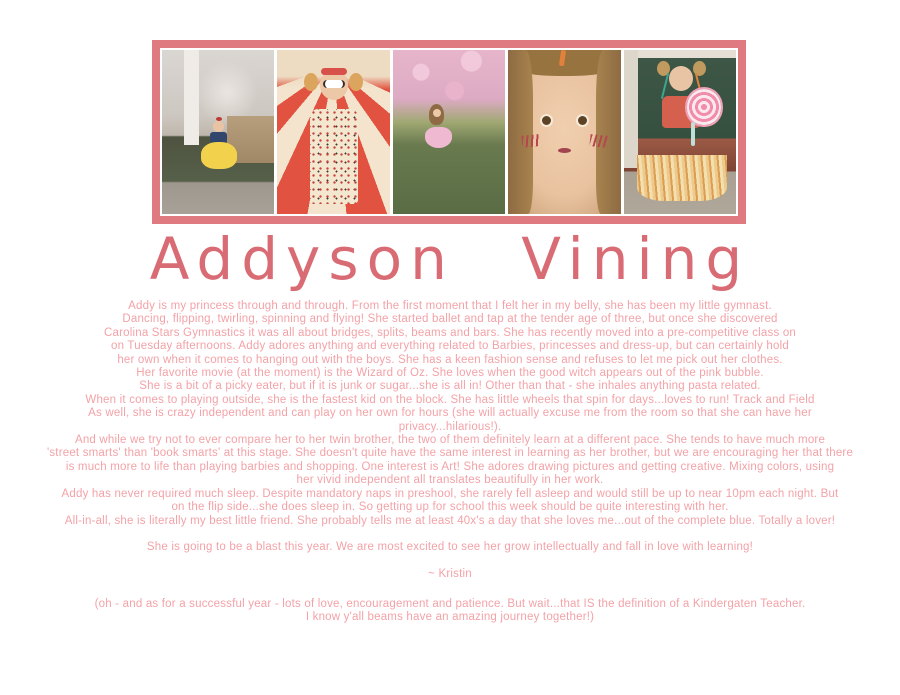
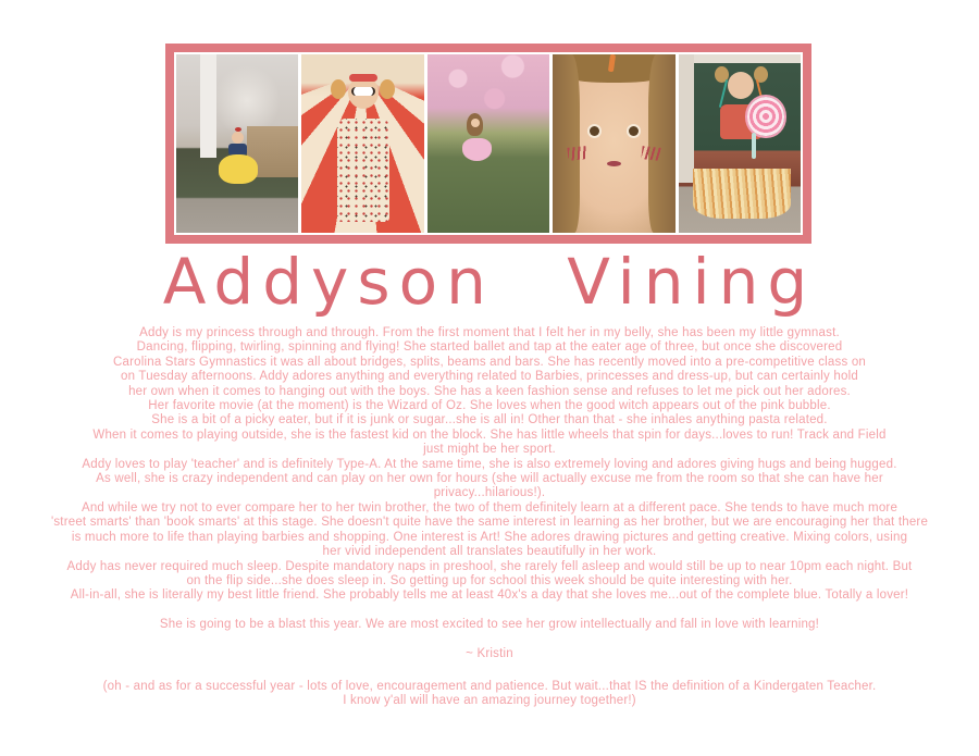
  Addyson Vining
  Addy is my princess through and through. From the first moment that I felt her in my belly, she has been my little gymnast.
- Dancing, flipping, twirling, spinning and flying! She started ballet and tap at the tender age of three, but once she discovered
+ Dancing, flipping, twirling, spinning and flying! She started ballet and tap at the eater age of three, but once she discovered
  Carolina Stars Gymnastics it was all about bridges, splits, beams and bars. She has recently moved into a pre-competitive class on
  on Tuesday afternoons. Addy adores anything and everything related to Barbies, princesses and dress-up, but can certainly hold
- her own when it comes to hanging out with the boys. She has a keen fashion sense and refuses to let me pick out her clothes.
+ her own when it comes to hanging out with the boys. She has a keen fashion sense and refuses to let me pick out her adores.
  Her favorite movie (at the moment) is the Wizard of Oz. She loves when the good witch appears out of the pink bubble.
  She is a bit of a picky eater, but if it is junk or sugar...she is all in! Other than that - she inhales anything pasta related.
  When it comes to playing outside, she is the fastest kid on the block. She has little wheels that spin for days...loves to run! Track and Field
+ just might be her sport.
+ Addy loves to play 'teacher' and is definitely Type-A. At the same time, she is also extremely loving and adores giving hugs and being hugged.
  As well, she is crazy independent and can play on her own for hours (she will actually excuse me from the room so that she can have her
  privacy...hilarious!).
  And while we try not to ever compare her to her twin brother, the two of them definitely learn at a different pace. She tends to have much more
  'street smarts' than 'book smarts' at this stage. She doesn't quite have the same interest in learning as her brother, but we are encouraging her that there
  is much more to life than playing barbies and shopping. One interest is Art! She adores drawing pictures and getting creative. Mixing colors, using
  her vivid independent all translates beautifully in her work.
  Addy has never required much sleep. Despite mandatory naps in preshool, she rarely fell asleep and would still be up to near 10pm each night. But
  on the flip side...she does sleep in. So getting up for school this week should be quite interesting with her.
  All-in-all, she is literally my best little friend. She probably tells me at least 40x's a day that she loves me...out of the complete blue. Totally a lover!
  She is going to be a blast this year. We are most excited to see her grow intellectually and fall in love with learning!
  ~ Kristin
  (oh - and as for a successful year - lots of love, encouragement and patience. But wait...that IS the definition of a Kindergaten Teacher.
- I know y'all beams have an amazing journey together!)
+ I know y'all will have an amazing journey together!)
